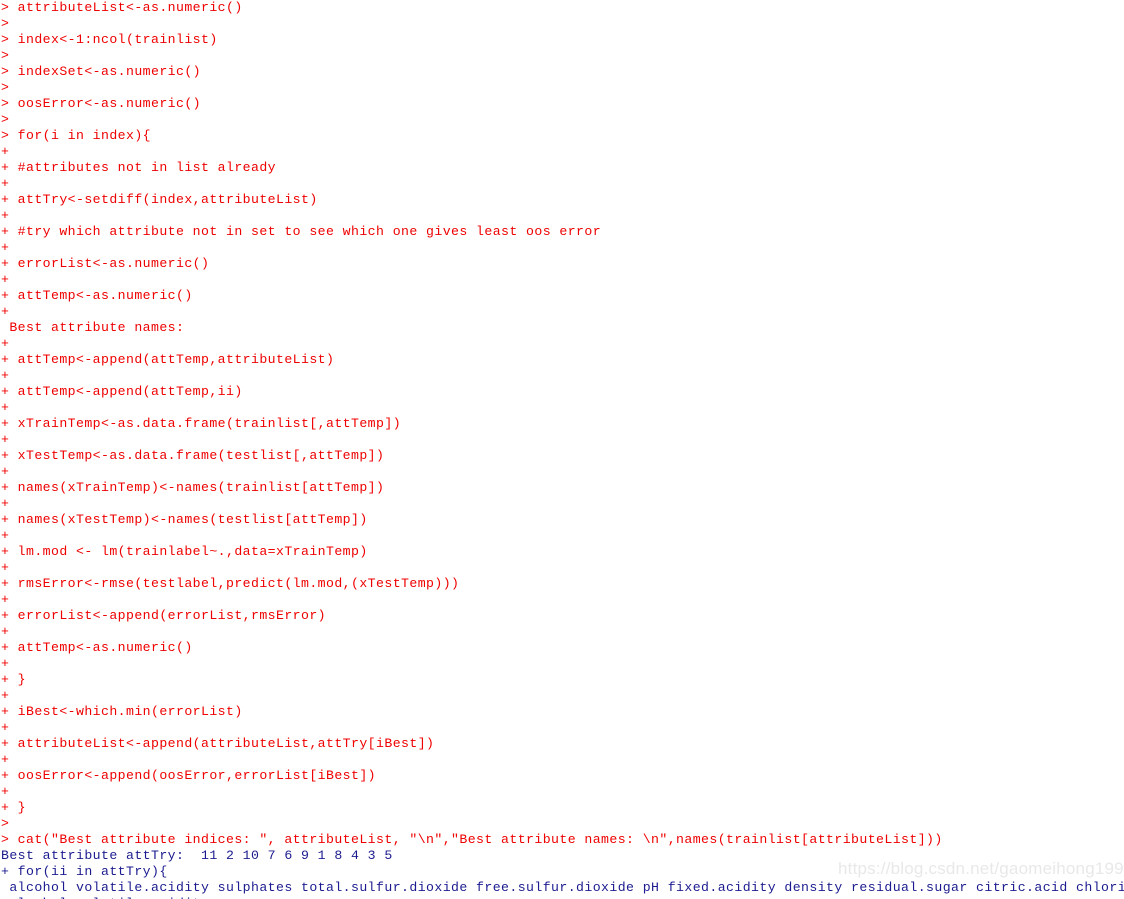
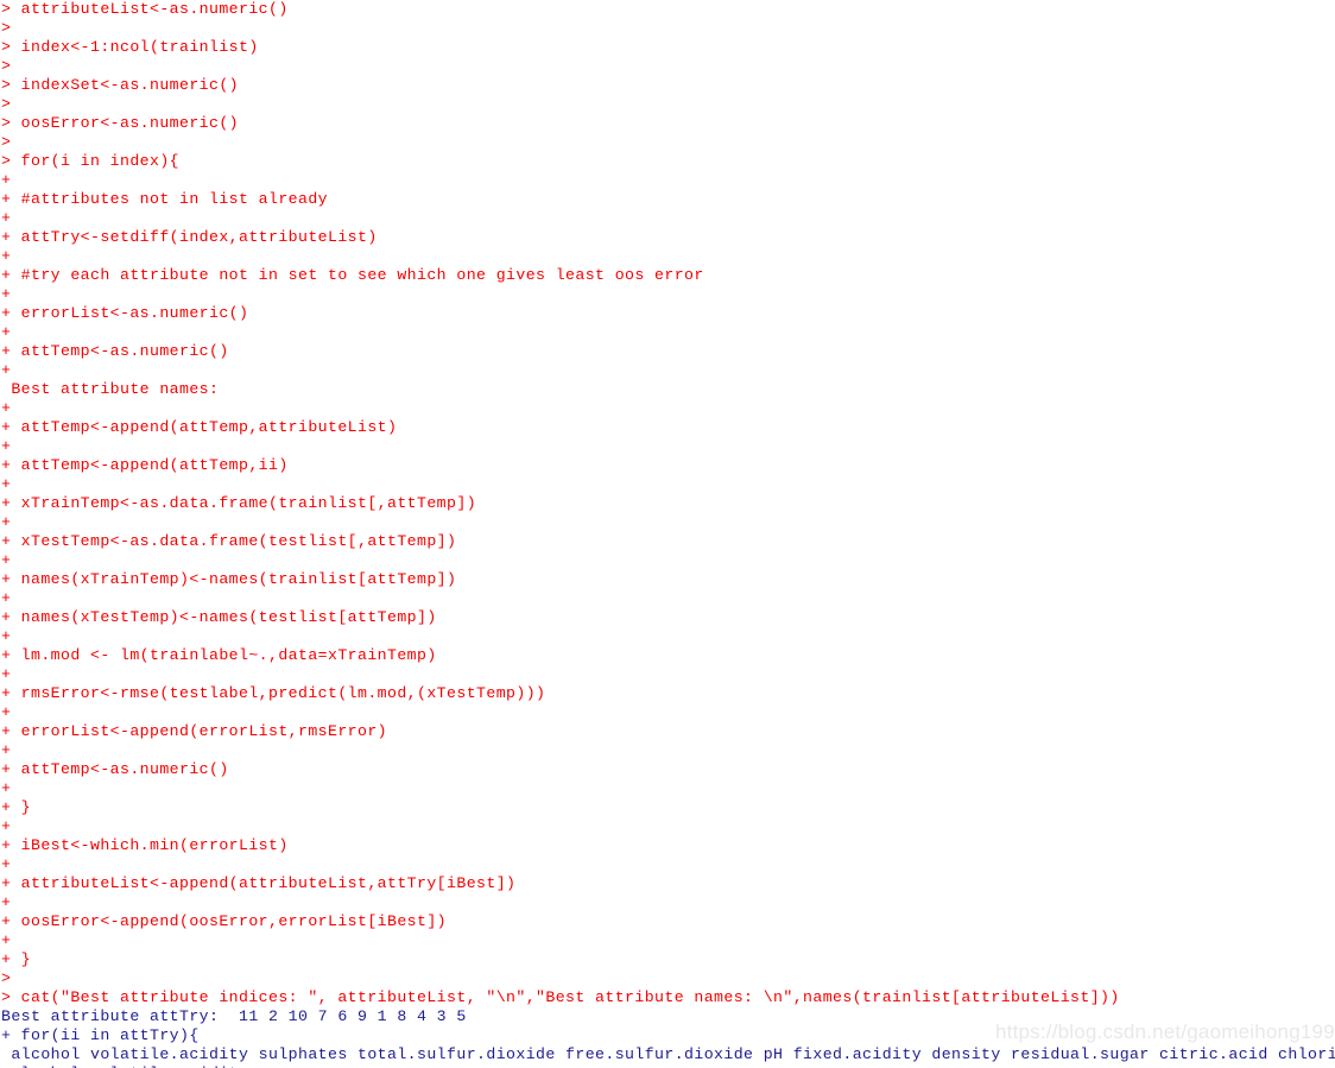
  > attributeList<-as.numeric()
  >
  > index<-1:ncol(trainlist)
  >
  > indexSet<-as.numeric()
  >
  > oosError<-as.numeric()
  >
  > for(i in index){
  +
  + #attributes not in list already
  +
  + attTry<-setdiff(index,attributeList)
  +
- + #try which attribute not in set to see which one gives least oos error
+ + #try each attribute not in set to see which one gives least oos error
  +
  + errorList<-as.numeric()
  +
  + attTemp<-as.numeric()
  +
  Best attribute names:
  +
  + attTemp<-append(attTemp,attributeList)
  +
  + attTemp<-append(attTemp,ii)
  +
  + xTrainTemp<-as.data.frame(trainlist[,attTemp])
  +
  + xTestTemp<-as.data.frame(testlist[,attTemp])
  +
  + names(xTrainTemp)<-names(trainlist[attTemp])
  +
  + names(xTestTemp)<-names(testlist[attTemp])
  +
  + lm.mod <- lm(trainlabel~.,data=xTrainTemp)
  +
  + rmsError<-rmse(testlabel,predict(lm.mod,(xTestTemp)))
  +
  + errorList<-append(errorList,rmsError)
  +
  + attTemp<-as.numeric()
  +
  + }
  +
  + iBest<-which.min(errorList)
  +
  + attributeList<-append(attributeList,attTry[iBest])
  +
  + oosError<-append(oosError,errorList[iBest])
  +
  + }
  >
  > cat("Best attribute indices: ", attributeList, "\n","Best attribute names: \n",names(trainlist[attributeList]))
  Best attribute attTry: 11 2 10 7 6 9 1 8 4 3 5
  + for(ii in attTry){
  alcohol volatile.acidity sulphates total.sulfur.dioxide free.sulfur.dioxide pH fixed.acidity density residual.sugar citric.acid chlori
